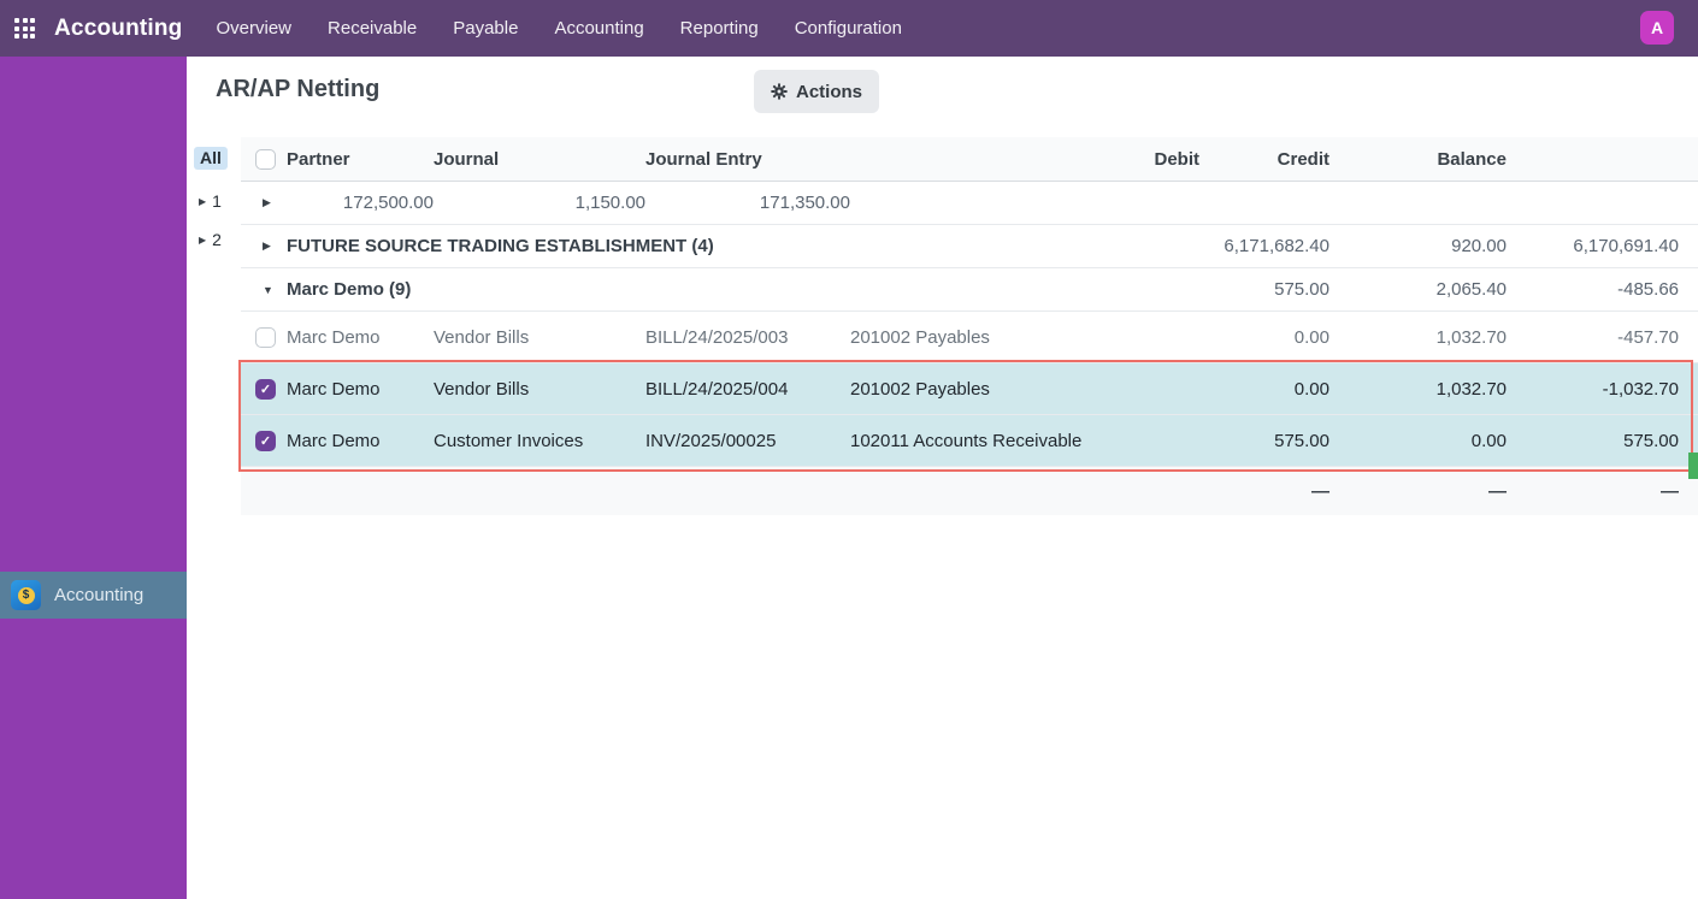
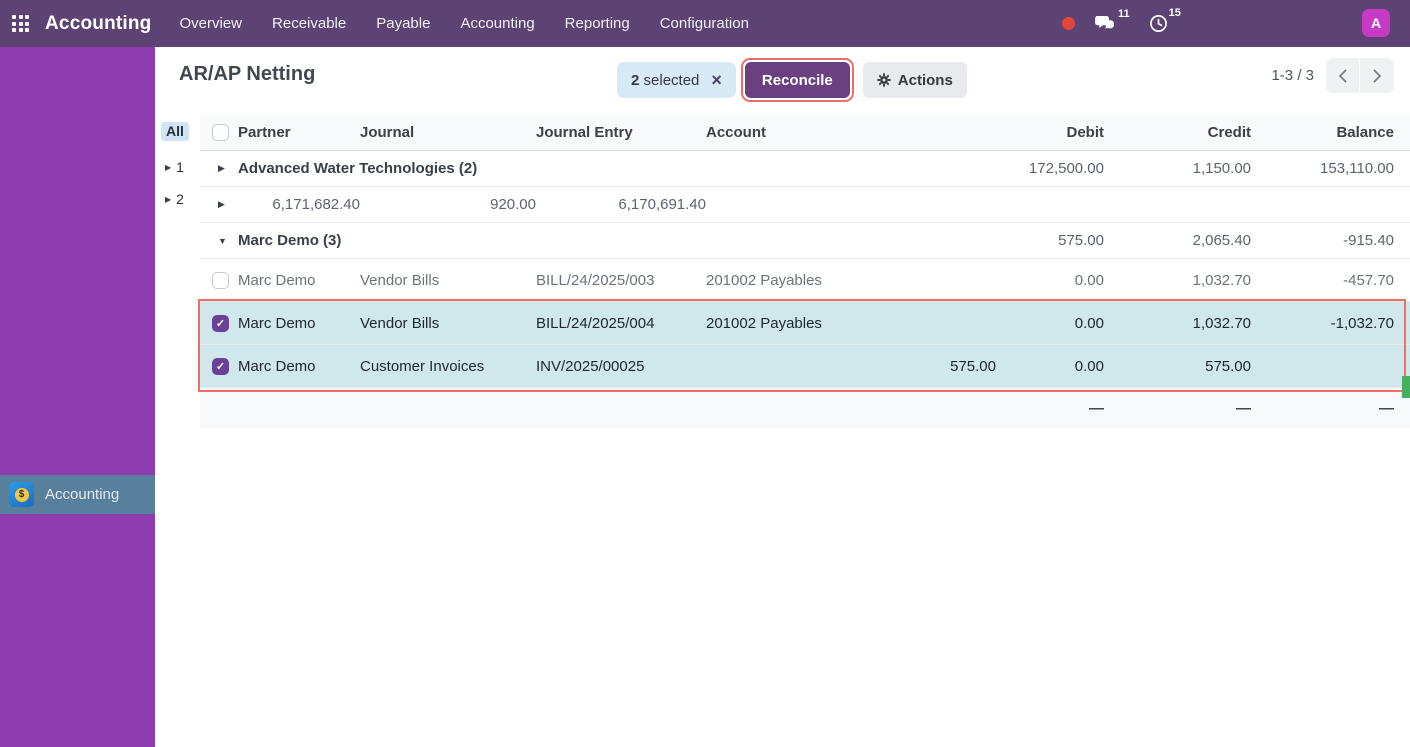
  Accounting
  Overview
  Receivable
  Payable
  Accounting
  Reporting
  Configuration
+ 11
+ 15
  A
  $
  Accounting
  AR/AP Netting
+ 2 selected
+ ×
+ Reconcile
  Actions
+ 1-3 / 3
  All
  ▶
  1
  ▶
  2
  Partner
  Journal
  Journal Entry
+ Account
  Debit
  Credit
  Balance
  ▶
+ Advanced Water Technologies (2)
  172,500.00
  1,150.00
- 171,350.00
+ 153,110.00
  ▶
- FUTURE SOURCE TRADING ESTABLISHMENT (4)
  6,171,682.40
  920.00
  6,170,691.40
  ▼
- Marc Demo (9)
+ Marc Demo (3)
  575.00
  2,065.40
- -485.66
+ -915.40
  Marc Demo
  Vendor Bills
  BILL/24/2025/003
  201002 Payables
  0.00
  1,032.70
  -457.70
  Marc Demo
  Vendor Bills
  BILL/24/2025/004
  201002 Payables
  0.00
  1,032.70
  -1,032.70
  Marc Demo
  Customer Invoices
  INV/2025/00025
- 102011 Accounts Receivable
  575.00
  0.00
  575.00
  —
  —
  —
